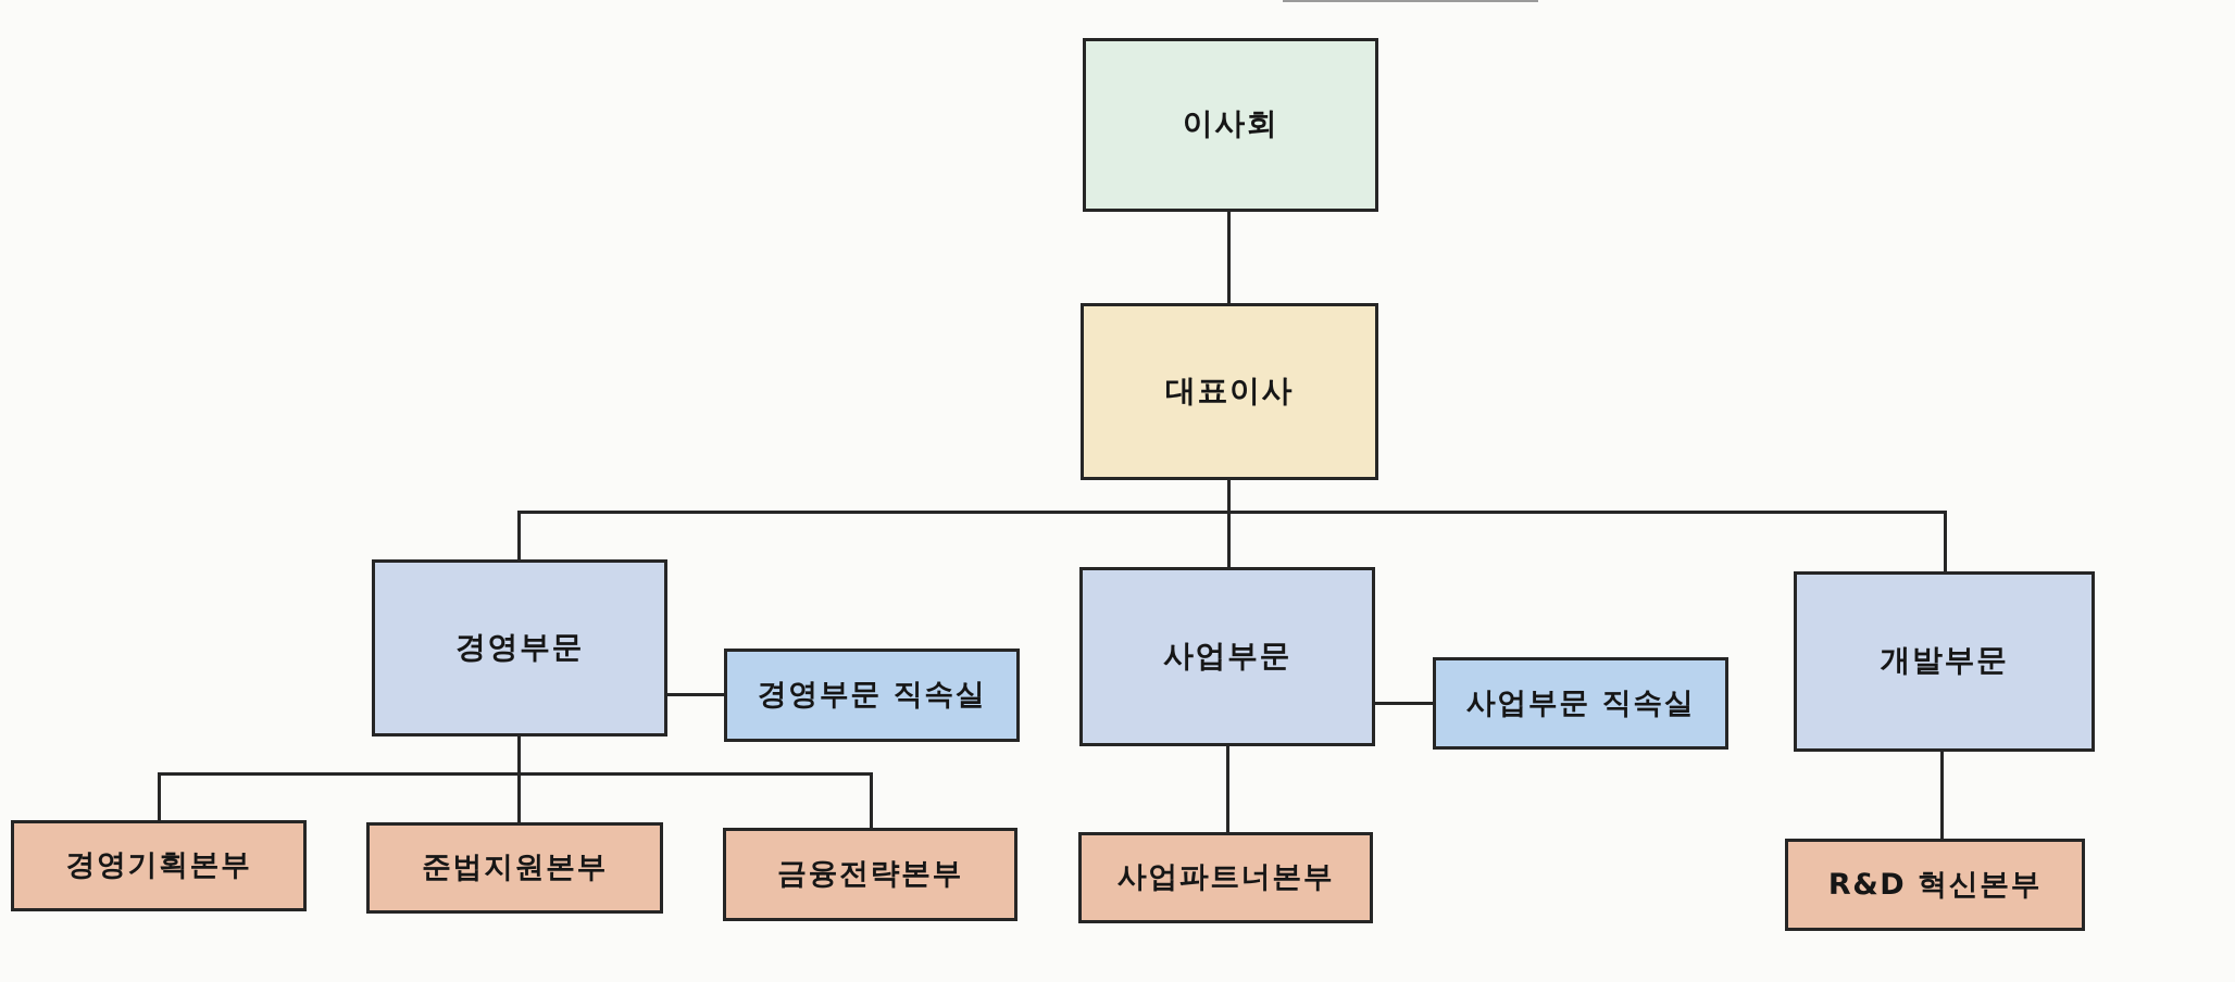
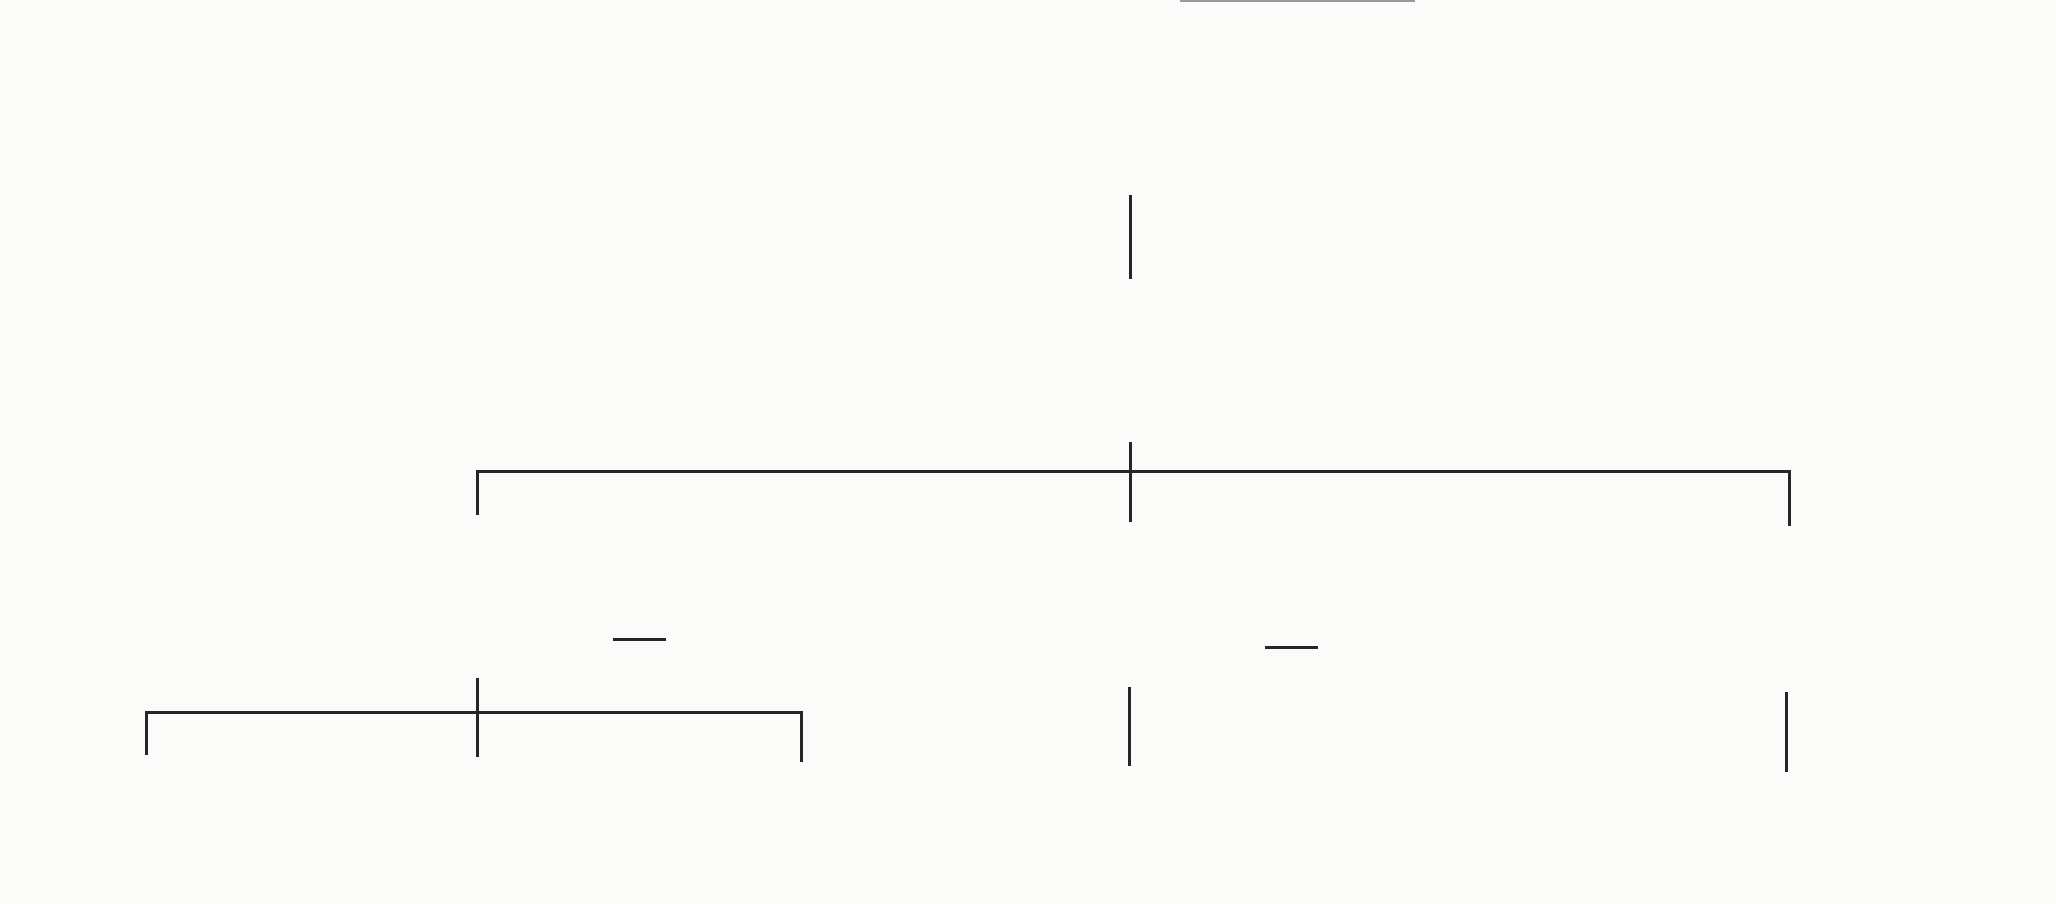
- 이사회
- 대표이사
- 경영부문
- 경영부문 직속실
- 사업부문
- 사업부문 직속실
- 개발부문
- 경영기획본부
- 준법지원본부
- 금융전략본부
- 사업파트너본부
- R&D 혁신본부
